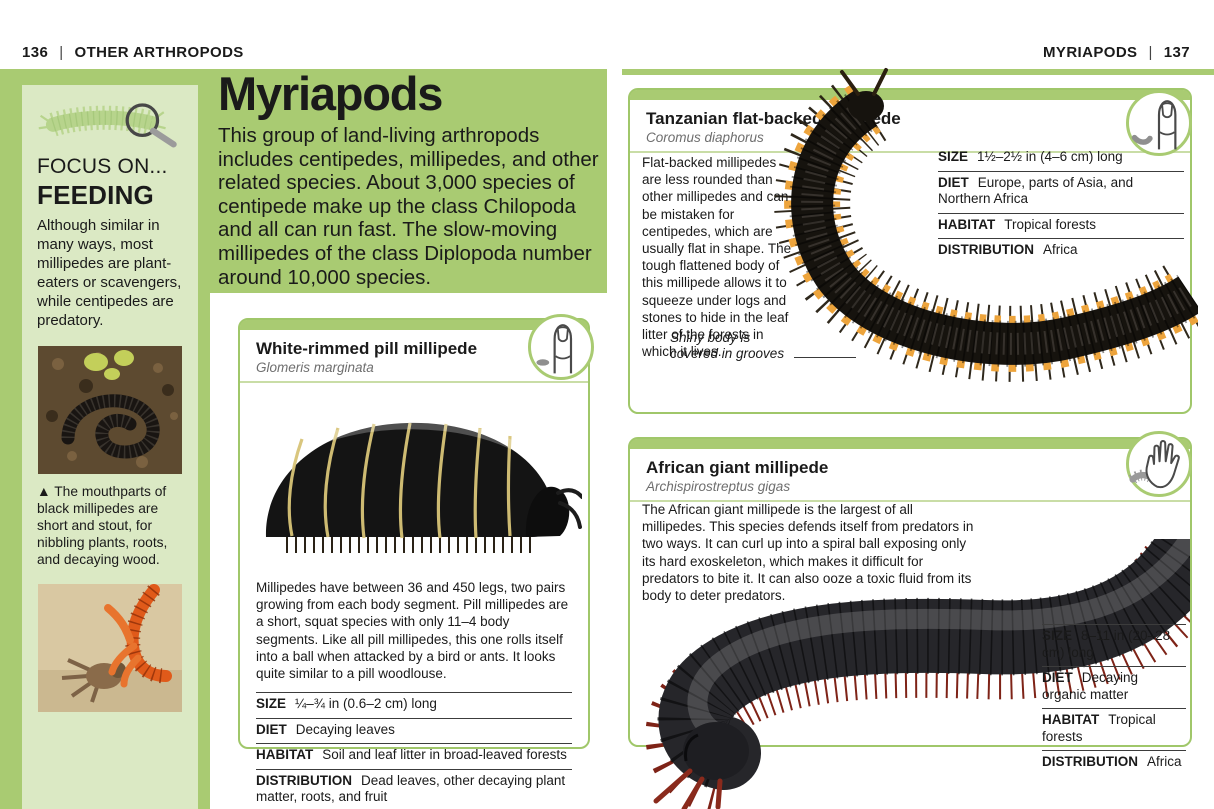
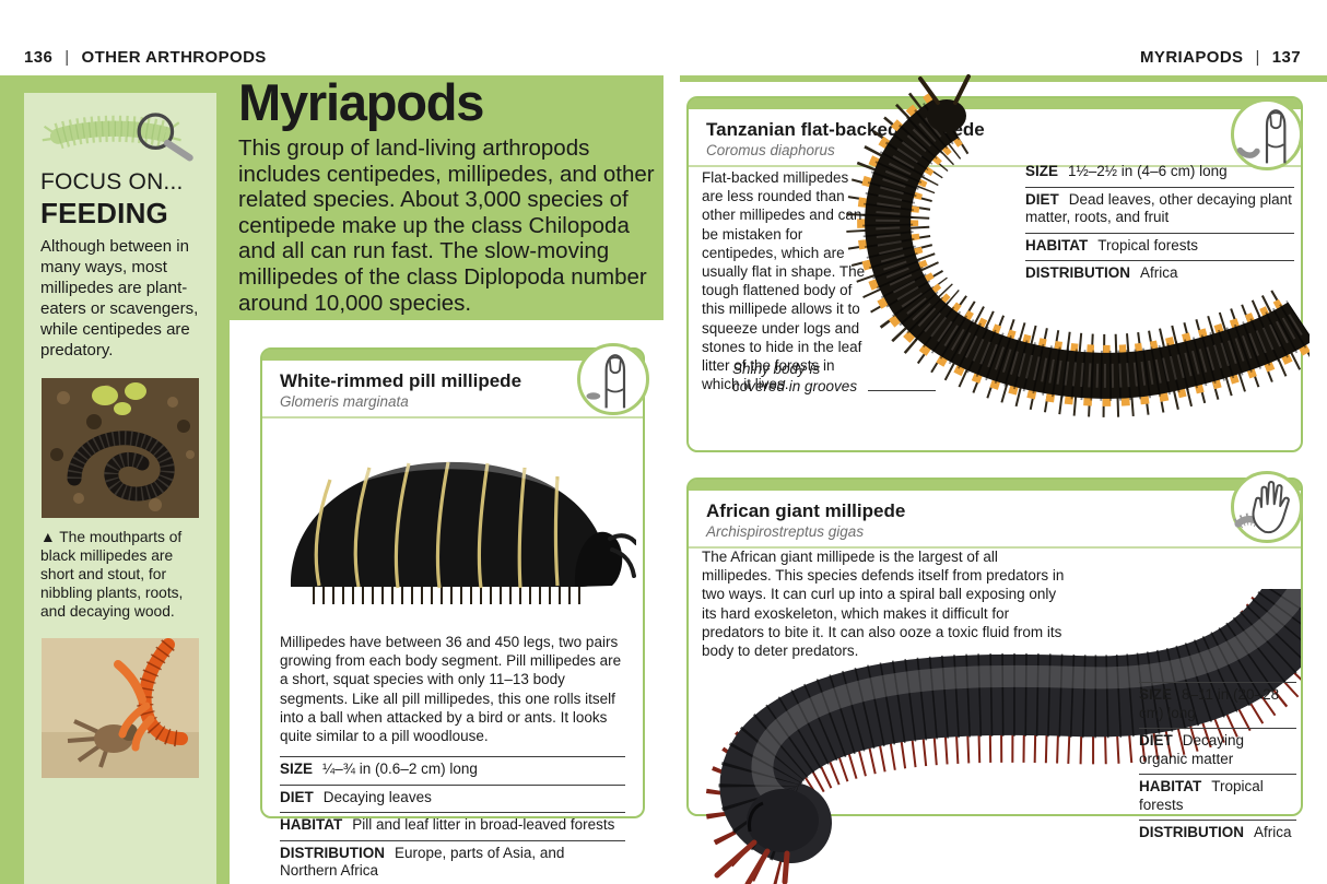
  136 | OTHER ARTHROPODS
  MYRIAPODS | 137
  FOCUS ON...
  FEEDING
- Although similar in many ways, most millipedes are plant-eaters or scavengers, while centipedes are predatory.
+ Although between in many ways, most millipedes are plant-eaters or scavengers, while centipedes are predatory.
  ▲ The mouthparts of black millipedes are short and stout, for nibbling plants, roots, and decaying wood.
  Myriapods
  This group of land-living arthropods includes centipedes, millipedes, and other related species. About 3,000 species of centipede make up the class Chilopoda and all can run fast. The slow-moving millipedes of the class Diplopoda number around 10,000 species.
  White-rimmed pill millipede
  Glomeris marginata
- Millipedes have between 36 and 450 legs, two pairs growing from each body segment. Pill millipedes are a short, squat species with only 11–4 body segments. Like all pill millipedes, this one rolls itself into a ball when attacked by a bird or ants. It looks quite similar to a pill woodlouse.
+ Millipedes have between 36 and 450 legs, two pairs growing from each body segment. Pill millipedes are a short, squat species with only 11–13 body segments. Like all pill millipedes, this one rolls itself into a ball when attacked by a bird or ants. It looks quite similar to a pill woodlouse.
  SIZE ¼–¾ in (0.6–2 cm) long
  DIET Decaying leaves
- HABITAT Soil and leaf litter in broad-leaved forests
+ HABITAT Pill and leaf litter in broad-leaved forests
- DISTRIBUTION Dead leaves, other decaying plant matter, roots, and fruit
+ DISTRIBUTION Europe, parts of Asia, and Northern Africa
  Tanzanian flat-backedede
  Coromus diaphorus
  Flat-backed millipedes are less rounded than other millipedes and can be mistaken for centipedes, which are usually flat in shape. The tough flattened body of this millipede allows it to squeeze under logs and stones to hide in the leaf litter of the forests in which it lives.
  SIZE 1½–2½ in (4–6 cm) long
- DIET Europe, parts of Asia, and Northern Africa
+ DIET Dead leaves, other decaying plant matter, roots, and fruit
  HABITAT Tropical forests
  DISTRIBUTION Africa
  Shiny body is covered in grooves
  African giant millipede
  Archispirostreptus gigas
  The African giant millipede is the largest of all millipedes. This species defends itself from predators in two ways. It can curl up into a spiral ball exposing only its hard exoskeleton, which makes it difficult for predators to bite it. It can also ooze a toxic fluid from its body to deter predators.
  DIET Decaying organic matter
  HABITAT Tropical forests
  DISTRIBUTION Africa
